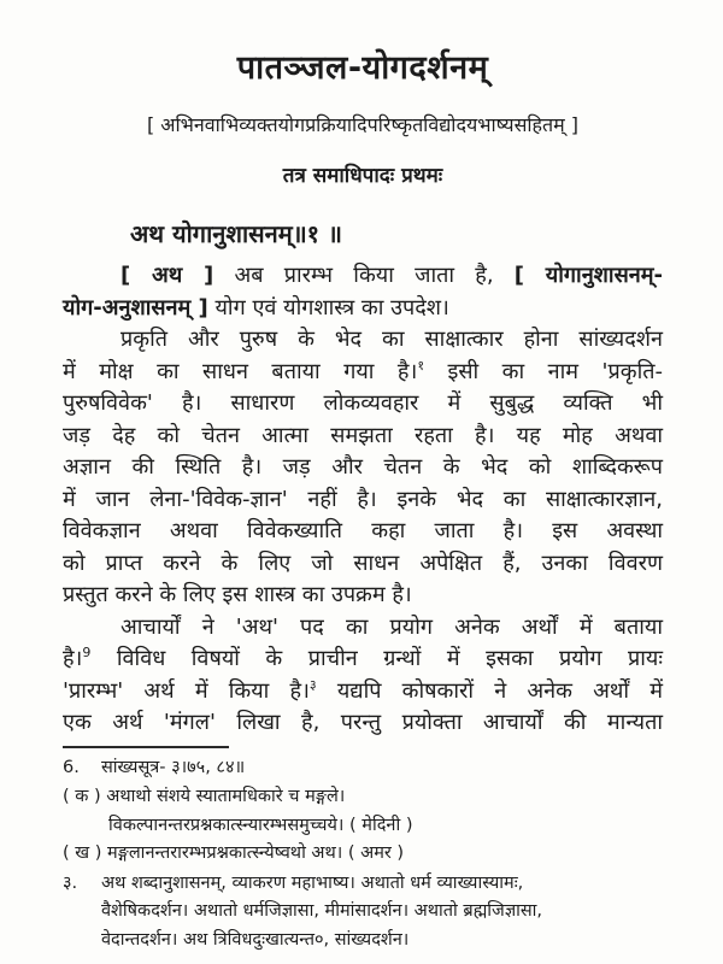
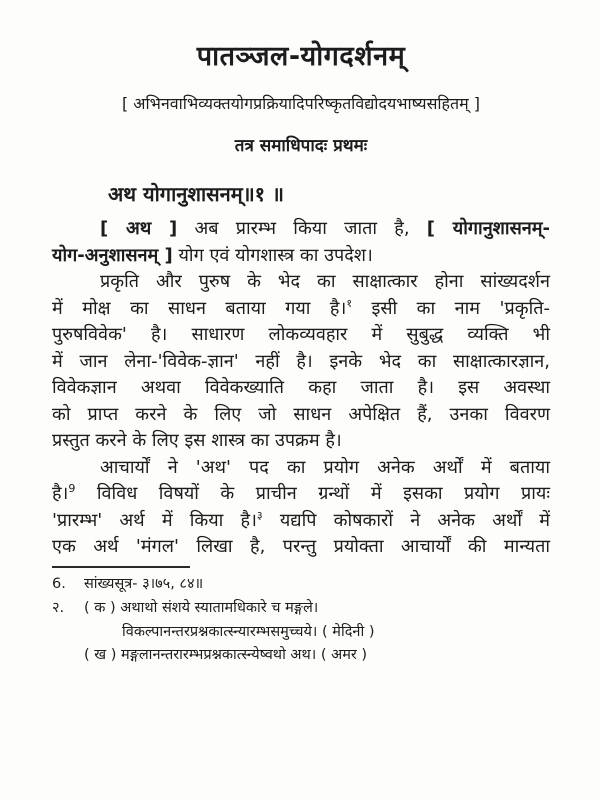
  पातञ्जल-योगदर्शनम्
  [ अभिनवाभिव्यक्तयोगप्रक्रियादिपरिष्कृतविद्योदयभाष्यसहितम् ]
  तत्र समाधिपादः प्रथमः
  अथ योगानुशासनम्॥१ ॥
  [ अथ ] अब प्रारम्भ किया जाता है, [ योगानुशासनम्-
  योग-अनुशासनम् ] योग एवं योगशास्त्र का उपदेश।
  प्रकृति और पुरुष के भेद का साक्षात्कार होना सांख्यदर्शन
  में मोक्ष का साधन बताया गया है।१ इसी का नाम 'प्रकृति-
  पुरुषविवेक' है। साधारण लोकव्यवहार में सुबुद्ध व्यक्ति भी
- जड़ देह को चेतन आत्मा समझता रहता है। यह मोह अथवा
- अज्ञान की स्थिति है। जड़ और चेतन के भेद को शाब्दिकरूप
  में जान लेना-'विवेक-ज्ञान' नहीं है। इनके भेद का साक्षात्कारज्ञान,
  विवेकज्ञान अथवा विवेकख्याति कहा जाता है। इस अवस्था
  को प्राप्त करने के लिए जो साधन अपेक्षित हैं, उनका विवरण
  प्रस्तुत करने के लिए इस शास्त्र का उपक्रम है।
  आचार्यों ने 'अथ' पद का प्रयोग अनेक अर्थों में बताया
  है।9 विविध विषयों के प्राचीन ग्रन्थों में इसका प्रयोग प्रायः
  'प्रारम्भ' अर्थ में किया है।३ यद्यपि कोषकारों ने अनेक अर्थों में
  एक अर्थ 'मंगल' लिखा है, परन्तु प्रयोक्ता आचार्यों की मान्यता
  6.
  सांख्यसूत्र- ३।७५, ८४॥
+ २.
  ( क ) अथाथो संशये स्यातामधिकारे च मङ्गले।
  विकल्पानन्तरप्रश्नकात्स्न्यारम्भसमुच्चये। ( मेदिनी )
  ( ख ) मङ्गलानन्तरारम्भप्रश्नकात्स्न्येष्वथो अथ। ( अमर )
- ३.
- अथ शब्दानुशासनम्, व्याकरण महाभाष्य। अथातो धर्म व्याख्यास्यामः,
- वैशेषिकदर्शन। अथातो धर्मजिज्ञासा, मीमांसादर्शन। अथातो ब्रह्मजिज्ञासा,
- वेदान्तदर्शन। अथ त्रिविधदुःखात्यन्त०, सांख्यदर्शन।
